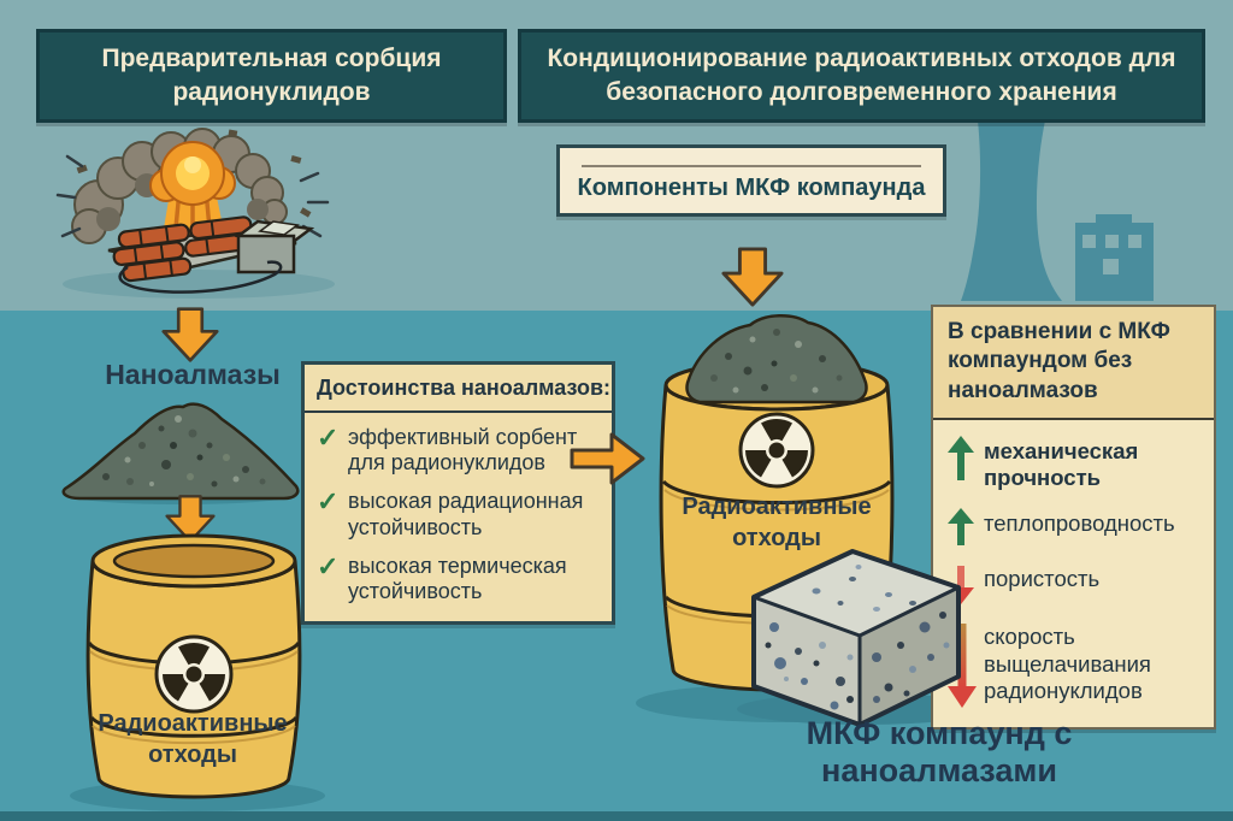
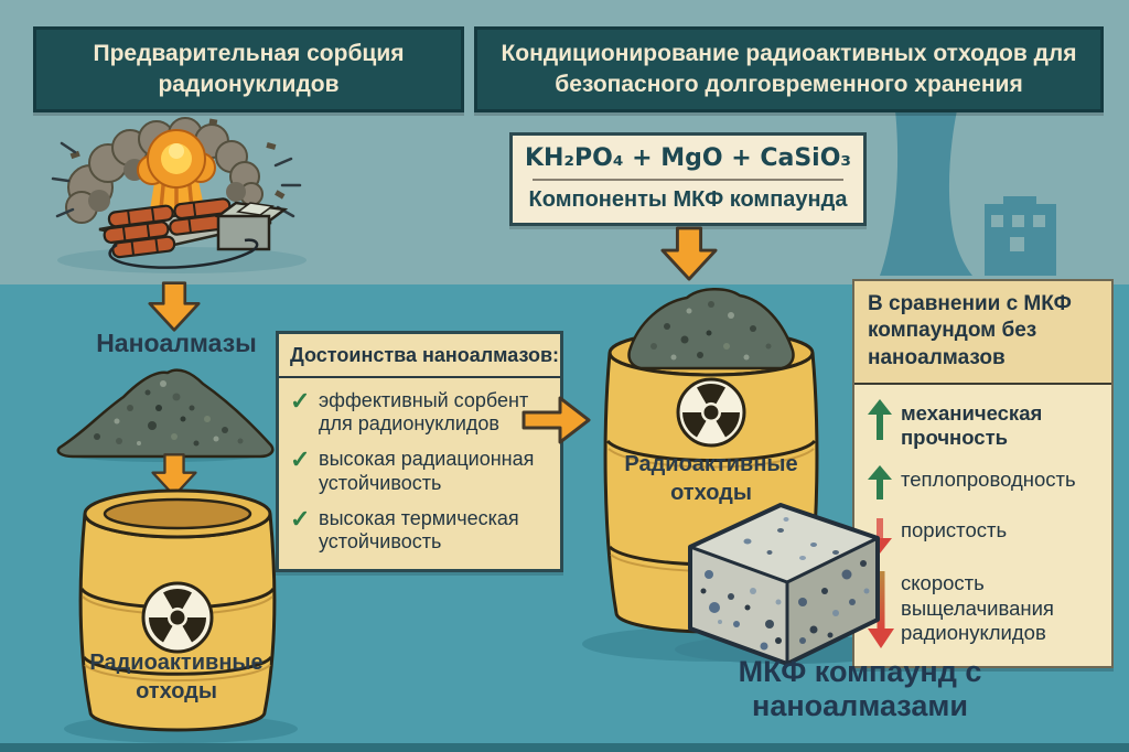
  Предварительная сорбция радионуклидов
  Кондиционирование радиоактивных отходов для безопасного долговременного хранения
  Наноалмазы
  Радиоактивные отходы
  Достоинства наноалмазов:
  ✓
  эффективный сорбент для радионуклидов
  ✓
  высокая радиационная устойчивость
  ✓
  высокая термическая устойчивость
+ KH₂PO₄ + MgO + CaSiO₃
  Компоненты МКФ компаунда
  Радиоактивные отходы
  МКФ компаунд с наноалмазами
  В сравнении с МКФ компаундом без наноалмазов
  механическая прочность
  теплопроводность
  пористость
  скорость выщелачивания радионуклидов
